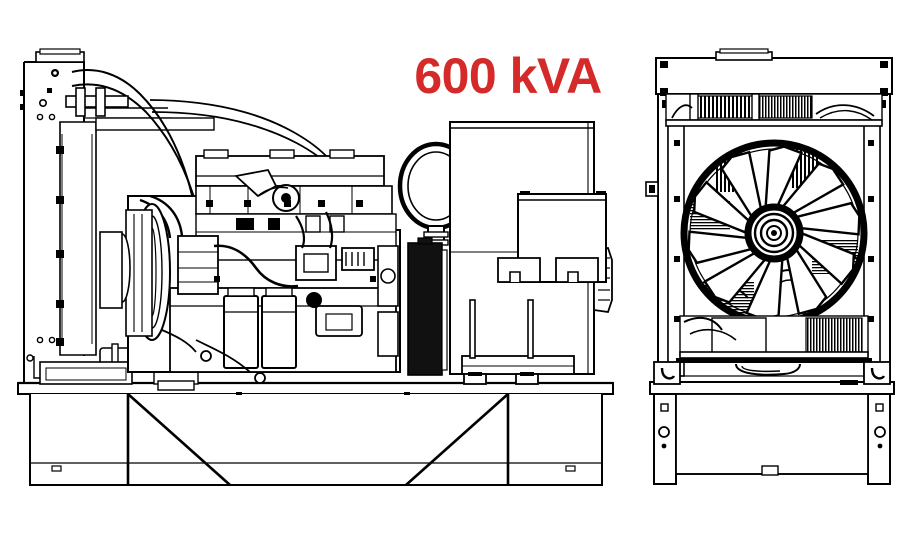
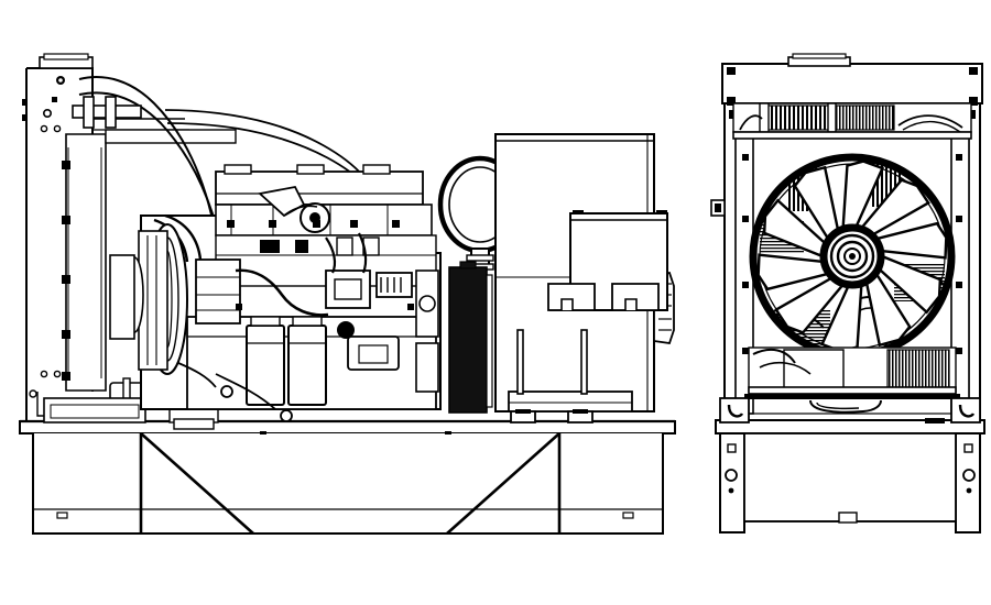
- 600 kVA
